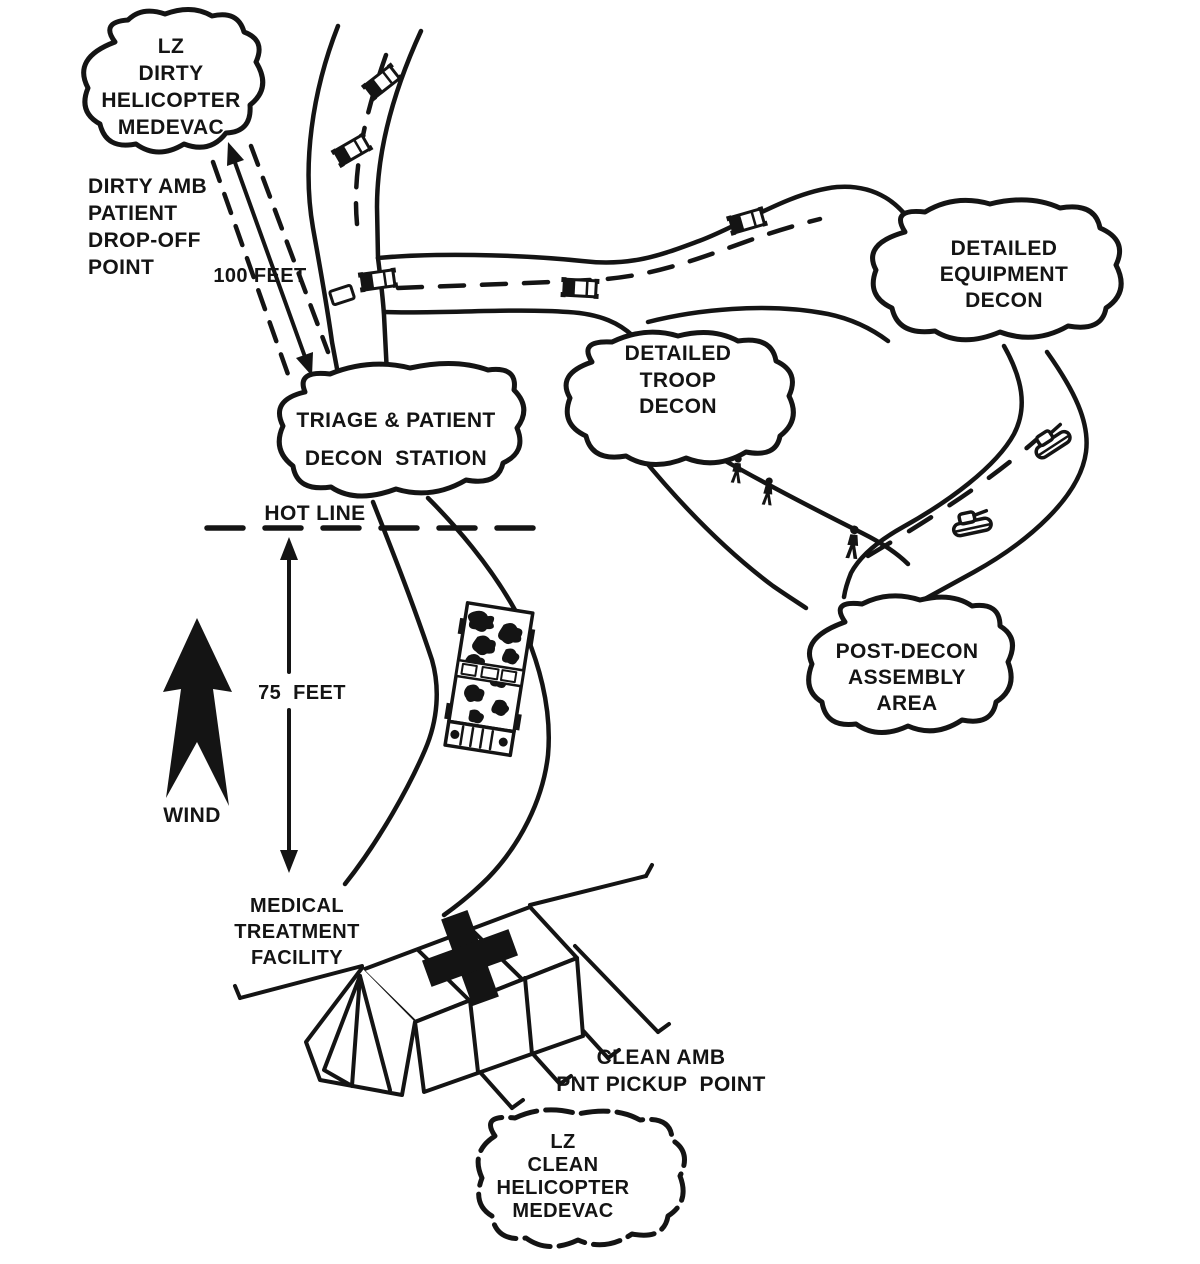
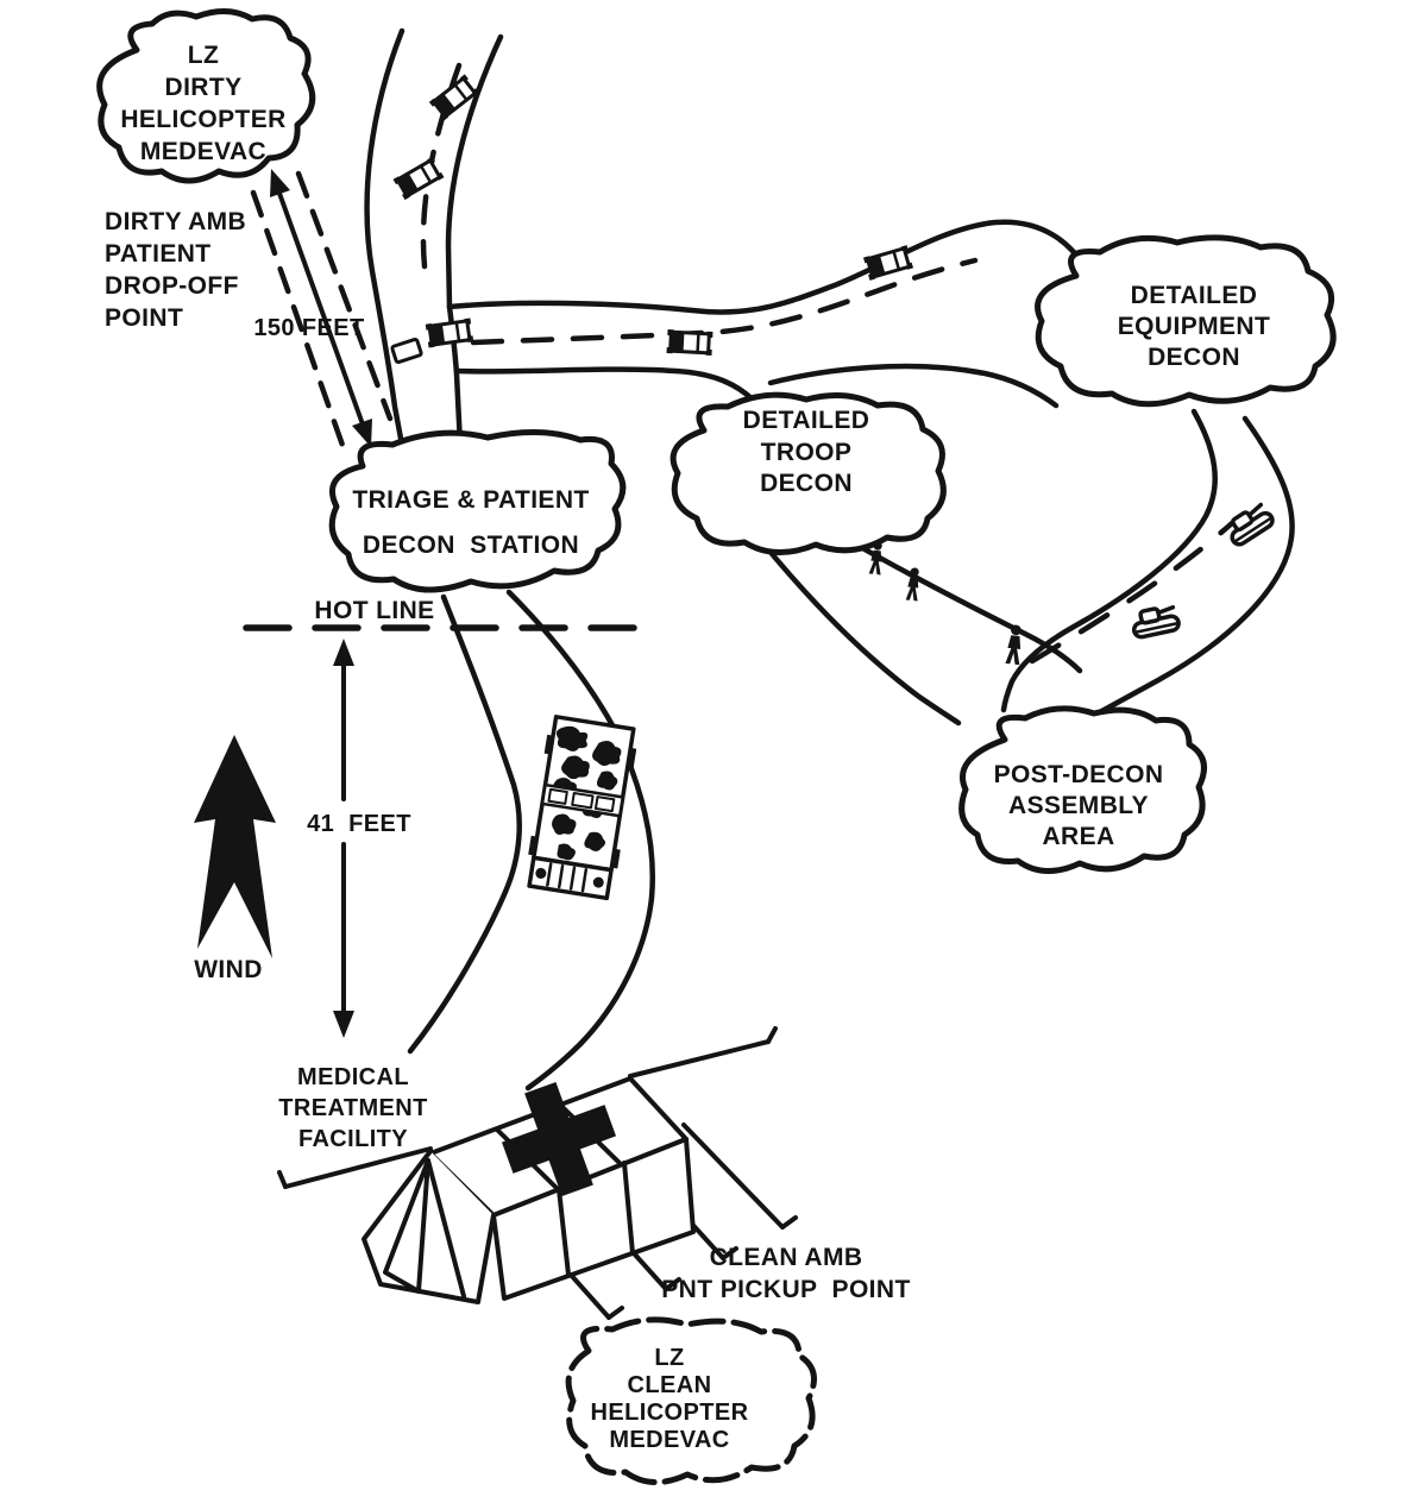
  LZ
  DIRTY
  HELICOPTER
  MEDEVAC
  DIRTY AMB
  PATIENT
  DROP-OFF
  POINT
- 100 FEET
+ 150 FEET
  TRIAGE & PATIENT
  DECON STATION
  HOT LINE
- 75 FEET
+ 41 FEET
  WIND
  MEDICAL
  TREATMENT
  FACILITY
  CLEAN AMB
  PNT PICKUP POINT
  LZ
  CLEAN
  HELICOPTER
  MEDEVAC
  DETAILED
  TROOP
  DECON
  DETAILED
  EQUIPMENT
  DECON
  POST-DECON
  ASSEMBLY
  AREA
